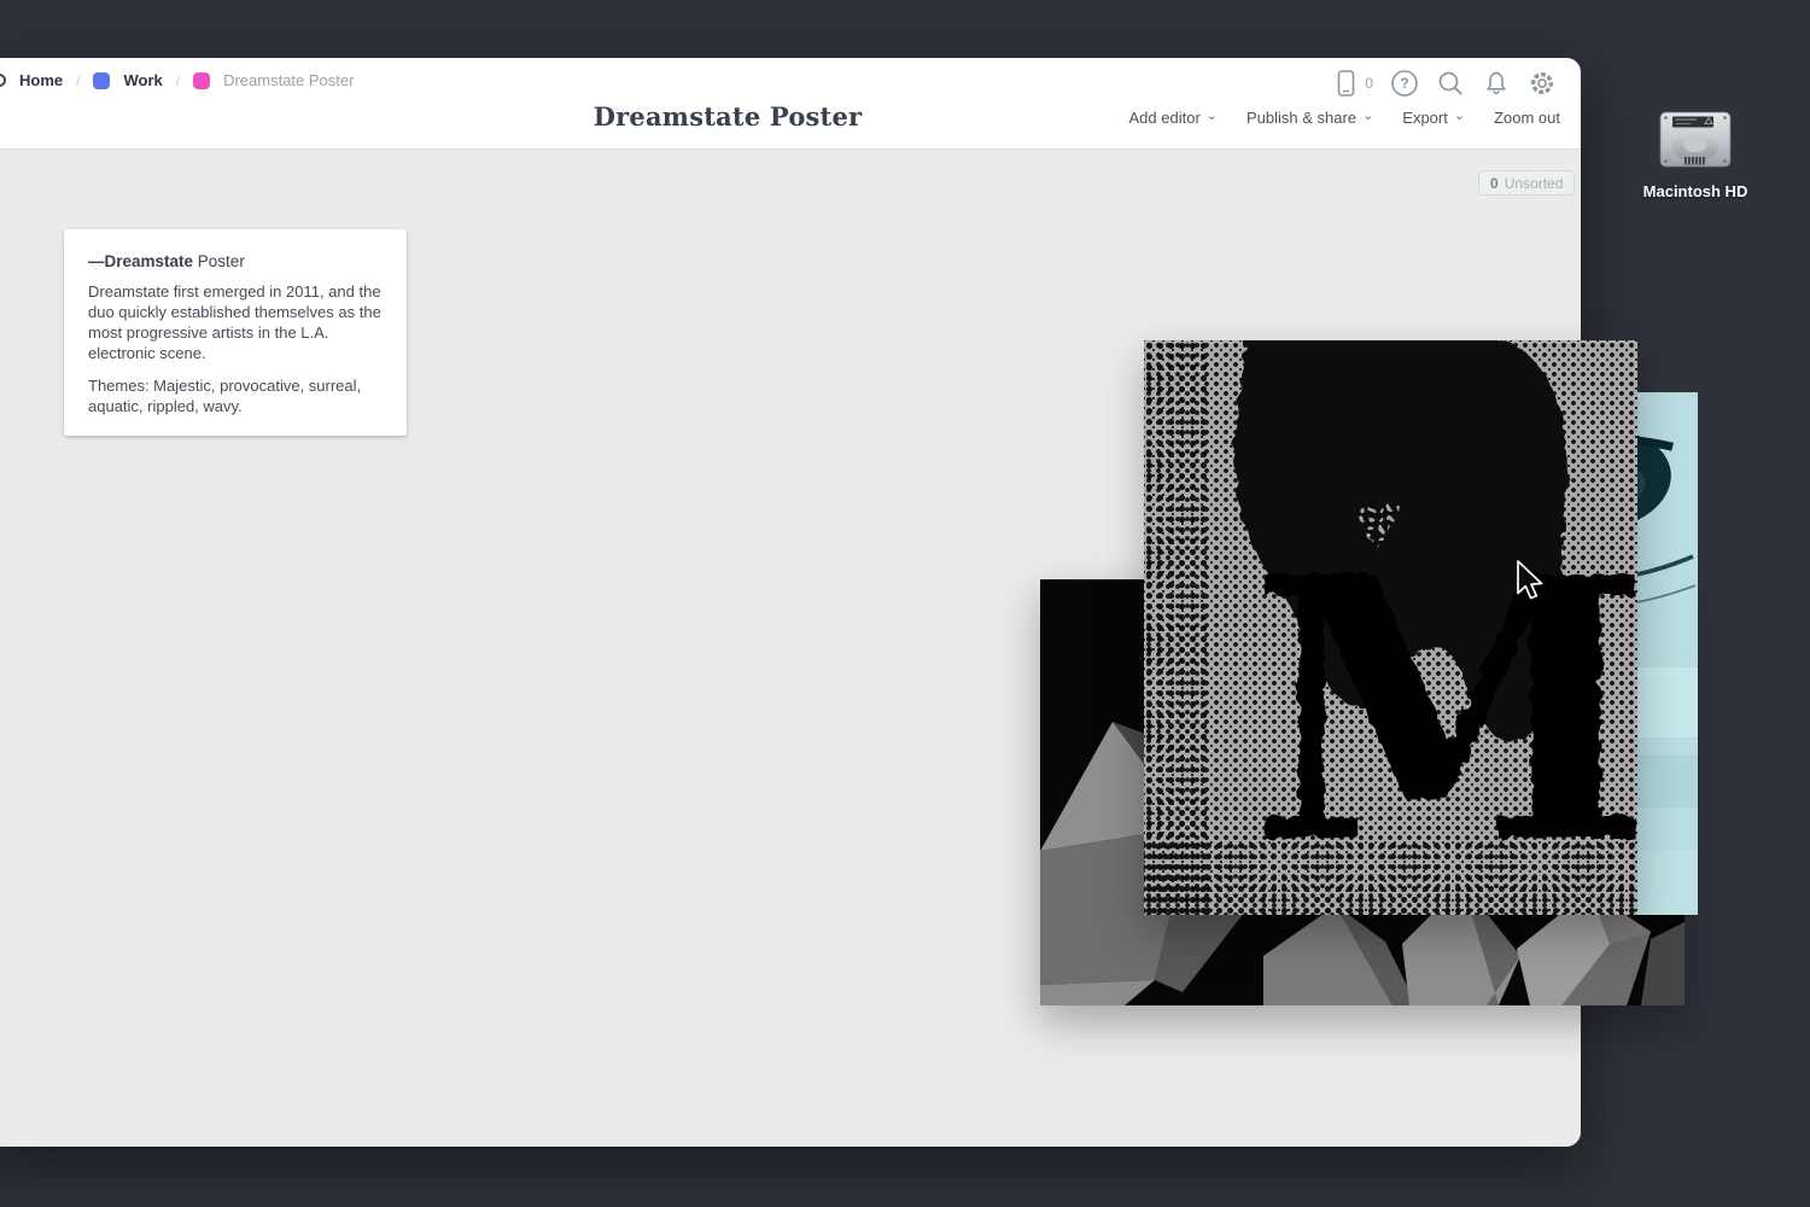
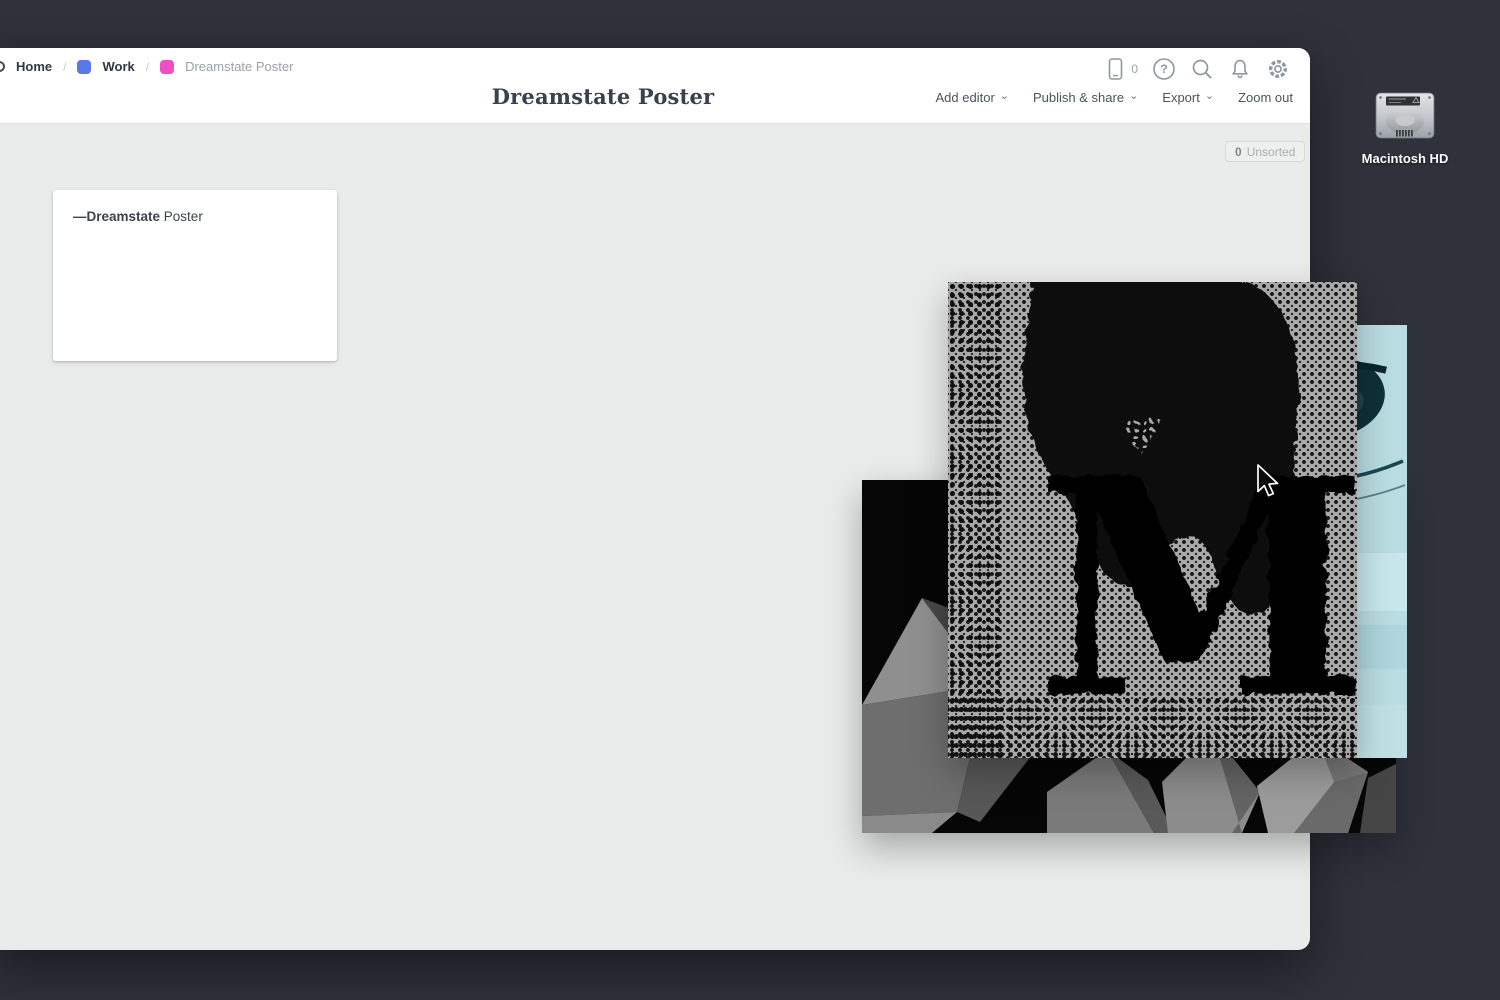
  Home
  /
  Work
  /
  Dreamstate Poster
  0
  ?
  Dreamstate Poster
  Add editor
  ⌄
  Publish & share
  ⌄
  Export
  ⌄
  Zoom out
  0
  Unsorted
  —Dreamstate Poster
- Dreamstate first emerged in 2011, and the duo quickly established themselves as the most progressive artists in the L.A. electronic scene.
- Themes: Majestic, provocative, surreal, aquatic, rippled, wavy.
  M
  Macintosh HD
